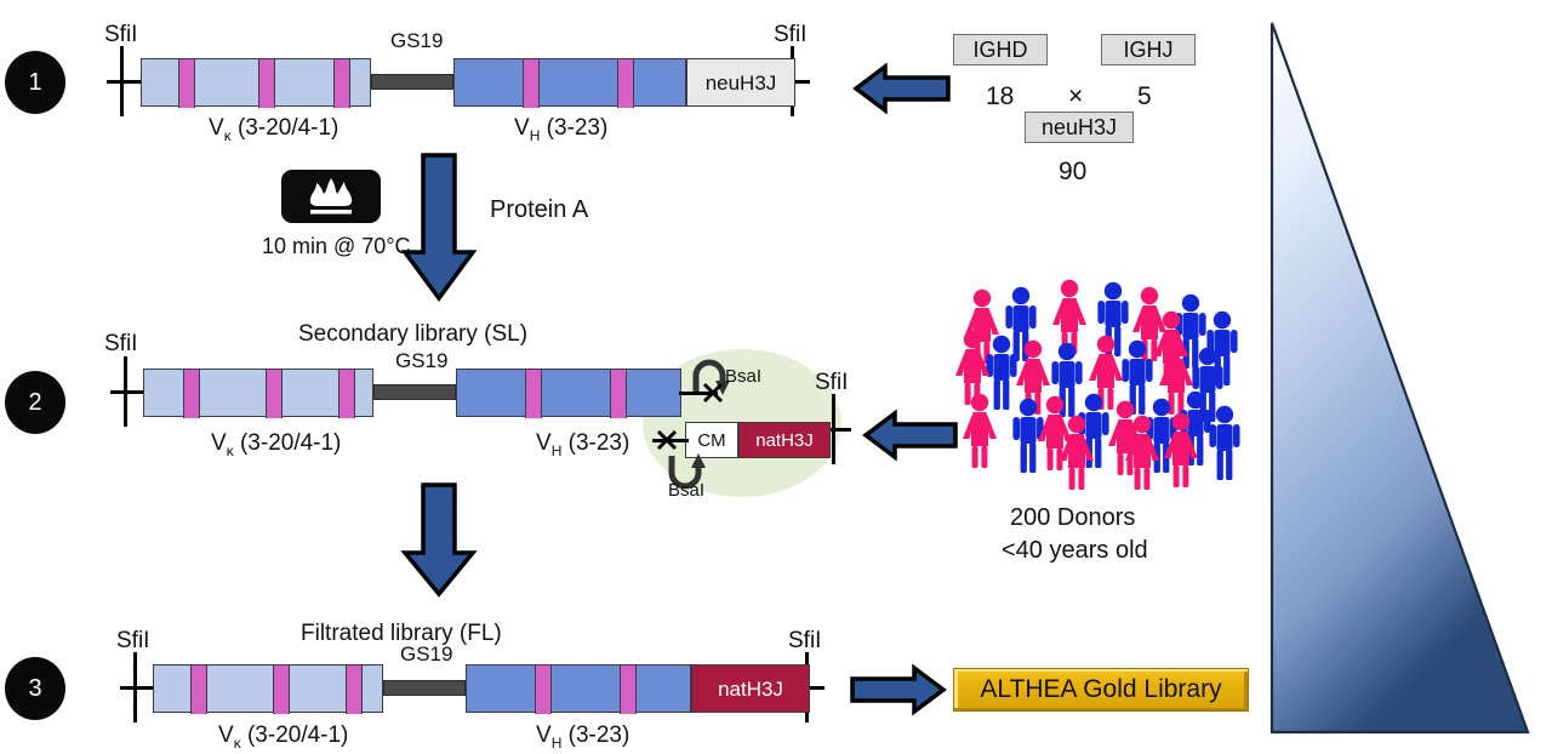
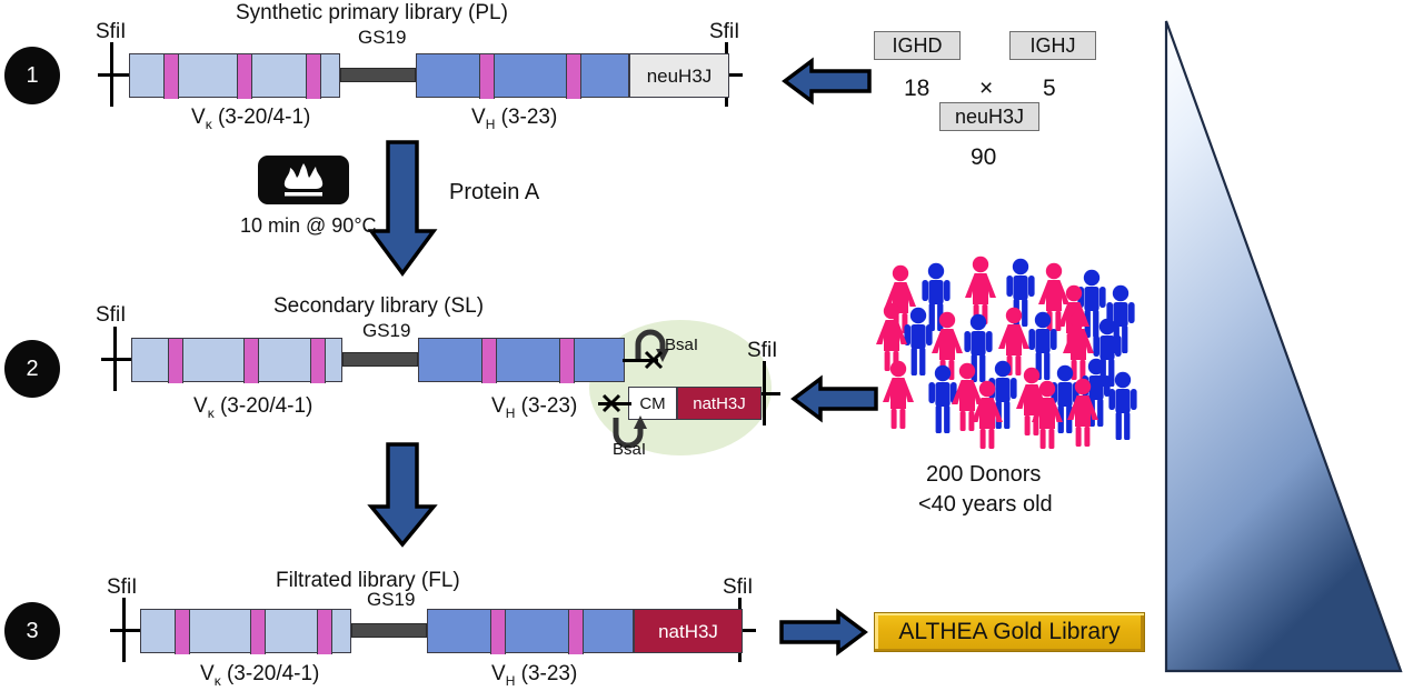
  1
+ Synthetic primary library (PL)
  SfiI
  SfiI
  neuH3J
  GS19
  Vκ (3-20/4-1)
  VH (3-23)
  IGHD
  IGHJ
  18
  ×
  5
  neuH3J
  90
- 10 min @ 70°C
+ 10 min @ 90°C
  Protein A
  2
  Secondary library (SL)
  SfiI
  SfiI
  GS19
  BsaI
  CM
  natH3J
  BsaI
  Vκ (3-20/4-1)
  VH (3-23)
  200 Donors
  <40 years old
  3
  Filtrated library (FL)
  SfiI
  SfiI
  natH3J
  GS19
  Vκ (3-20/4-1)
  VH (3-23)
  ALTHEA Gold Library
